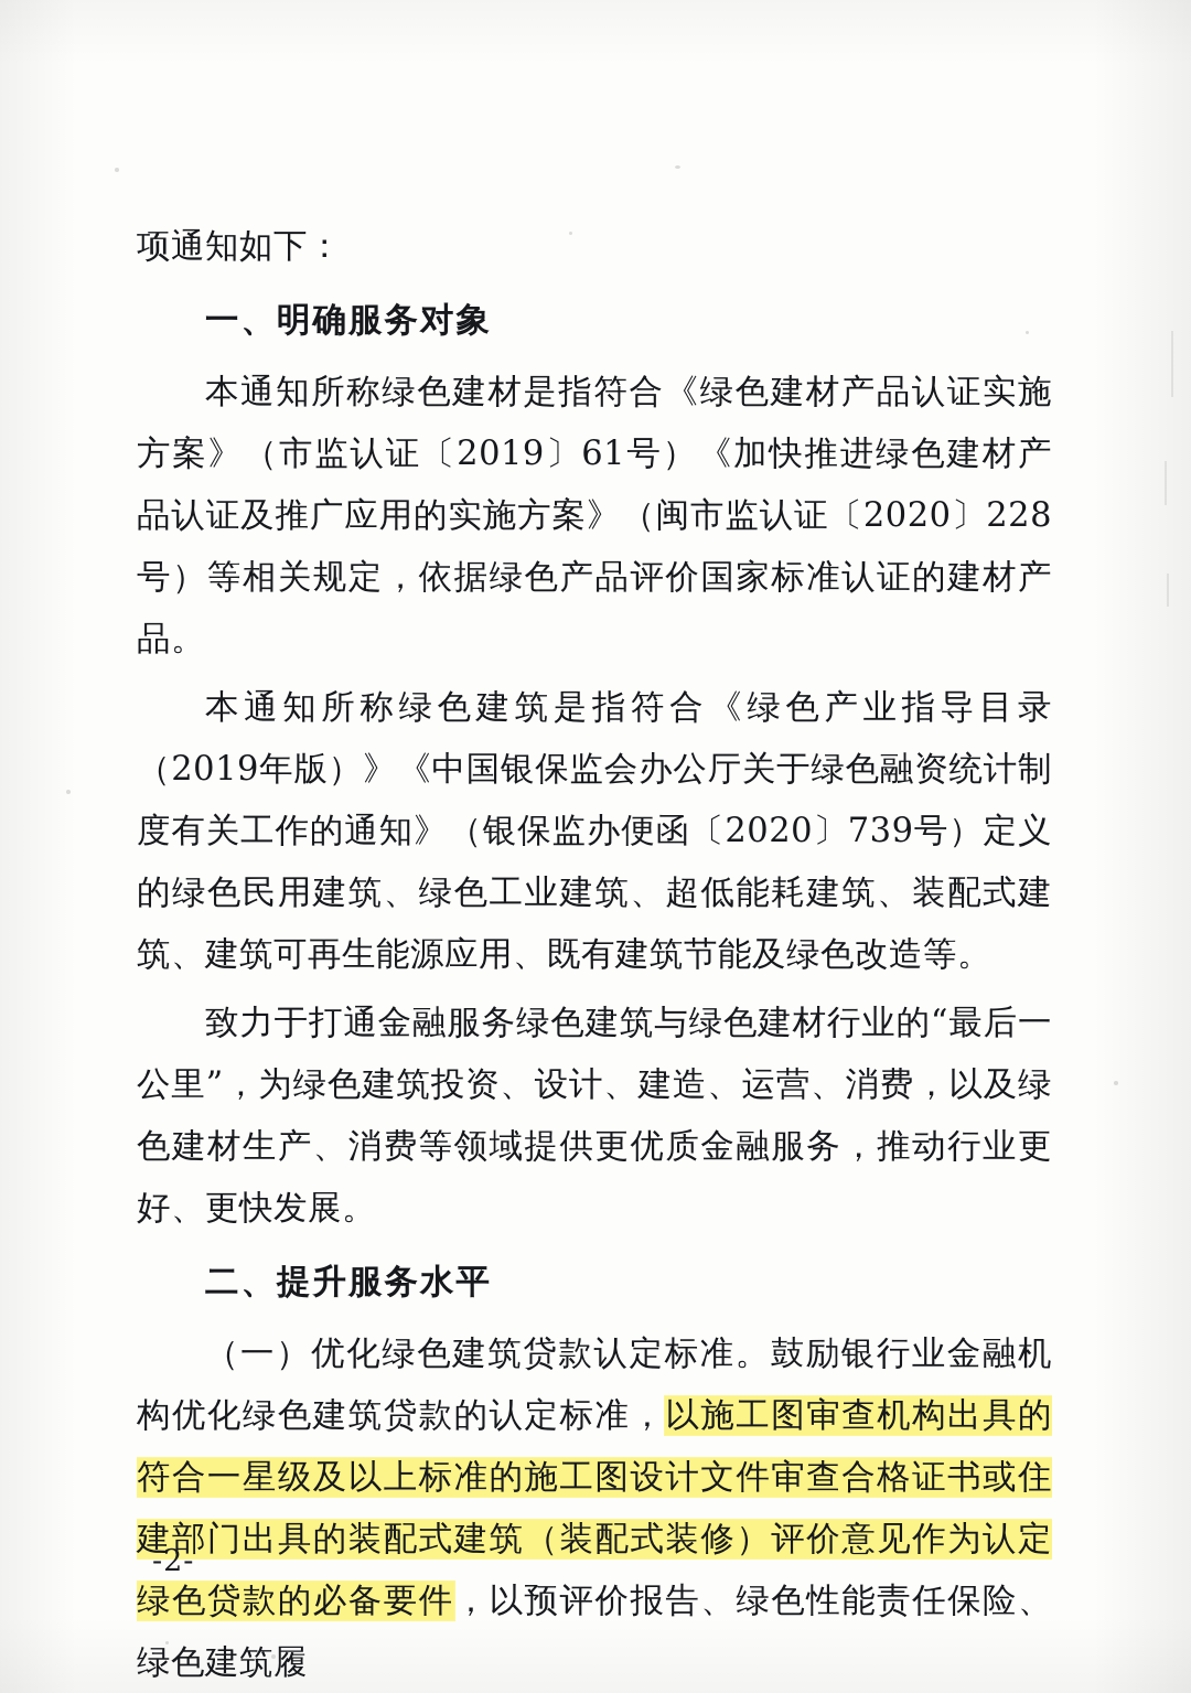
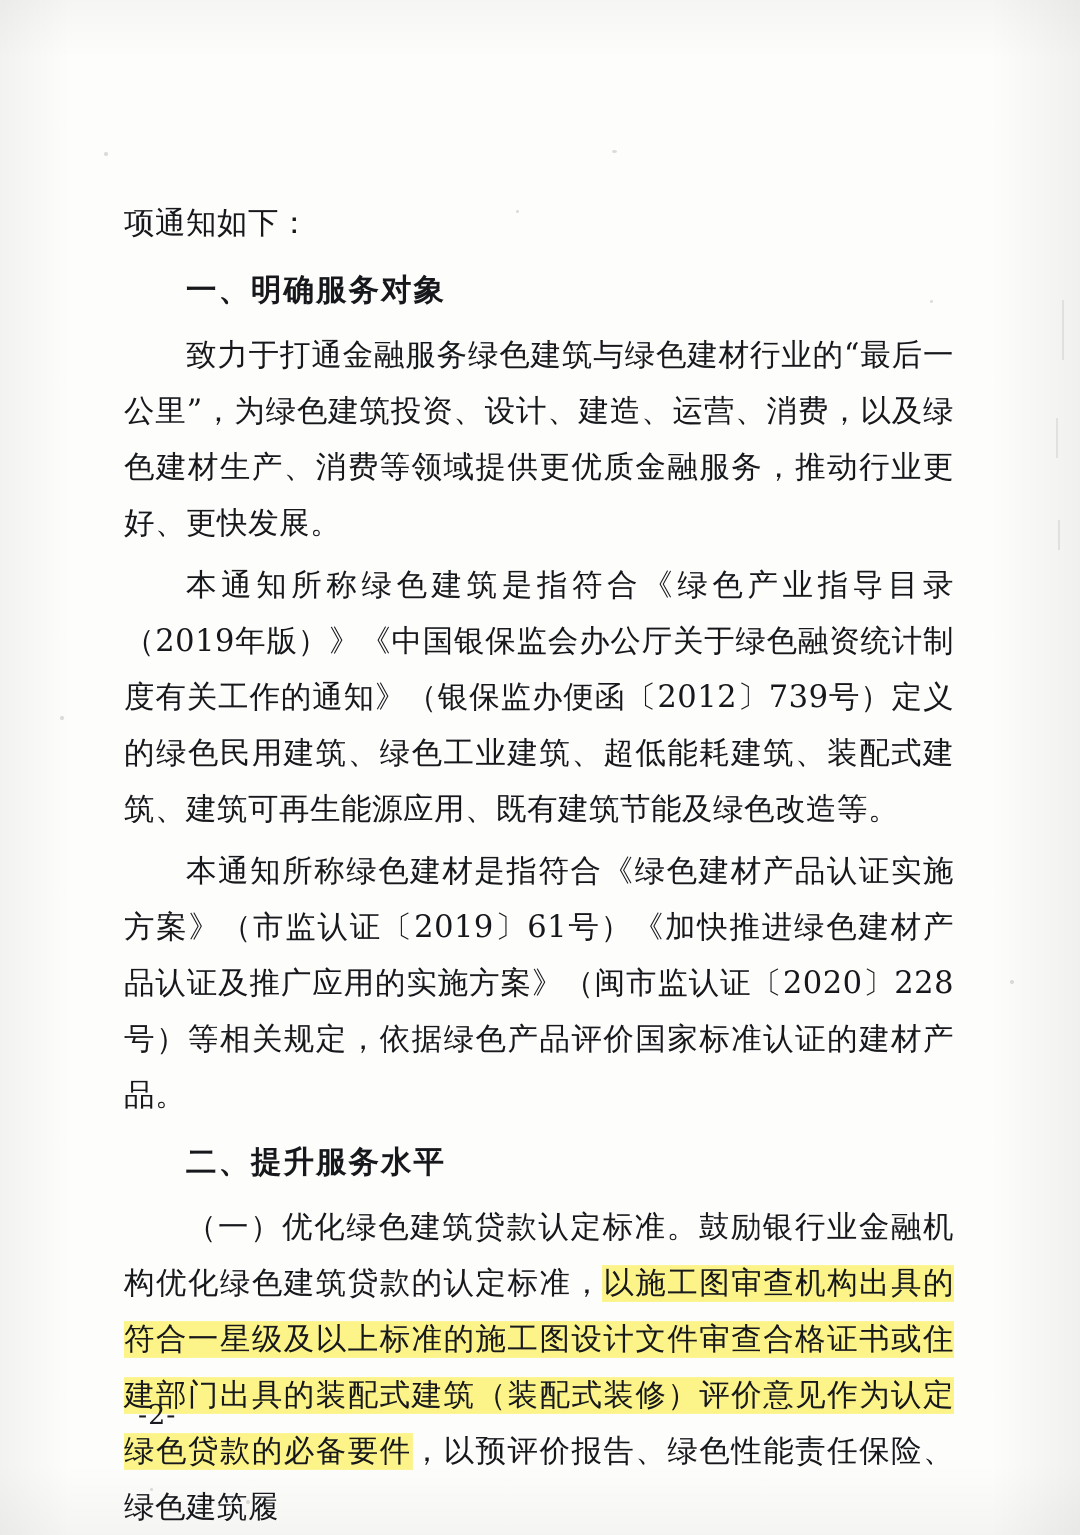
  项通知如下：
  一、明确服务对象
- 本通知所称绿色建材是指符合《绿色建材产品认证实施方案》（市监认证〔2019〕61号）《加快推进绿色建材产品认证及推广应用的实施方案》（闽市监认证〔2020〕228号）等相关规定，依据绿色产品评价国家标准认证的建材产品。
+ 致力于打通金融服务绿色建筑与绿色建材行业的“最后一公里”，为绿色建筑投资、设计、建造、运营、消费，以及绿色建材生产、消费等领域提供更优质金融服务，推动行业更好、更快发展。
- 本通知所称绿色建筑是指符合《绿色产业指导目录（2019年版）》《中国银保监会办公厅关于绿色融资统计制度有关工作的通知》（银保监办便函〔2020〕739号）定义的绿色民用建筑、绿色工业建筑、超低能耗建筑、装配式建筑、建筑可再生能源应用、既有建筑节能及绿色改造等。
+ 本通知所称绿色建筑是指符合《绿色产业指导目录（2019年版）》《中国银保监会办公厅关于绿色融资统计制度有关工作的通知》（银保监办便函〔2012〕739号）定义的绿色民用建筑、绿色工业建筑、超低能耗建筑、装配式建筑、建筑可再生能源应用、既有建筑节能及绿色改造等。
- 致力于打通金融服务绿色建筑与绿色建材行业的“最后一公里”，为绿色建筑投资、设计、建造、运营、消费，以及绿色建材生产、消费等领域提供更优质金融服务，推动行业更好、更快发展。
+ 本通知所称绿色建材是指符合《绿色建材产品认证实施方案》（市监认证〔2019〕61号）《加快推进绿色建材产品认证及推广应用的实施方案》（闽市监认证〔2020〕228号）等相关规定，依据绿色产品评价国家标准认证的建材产品。
  二、提升服务水平
  （一）优化绿色建筑贷款认定标准。鼓励银行业金融机构优化绿色建筑贷款的认定标准，以施工图审查机构出具的符合一星级及以上标准的施工图设计文件审查合格证书或住建部门出具的装配式建筑（装配式装修）评价意见作为认定绿色贷款的必备要件，以预评价报告、绿色性能责任保险、绿色建筑履
  -2-
